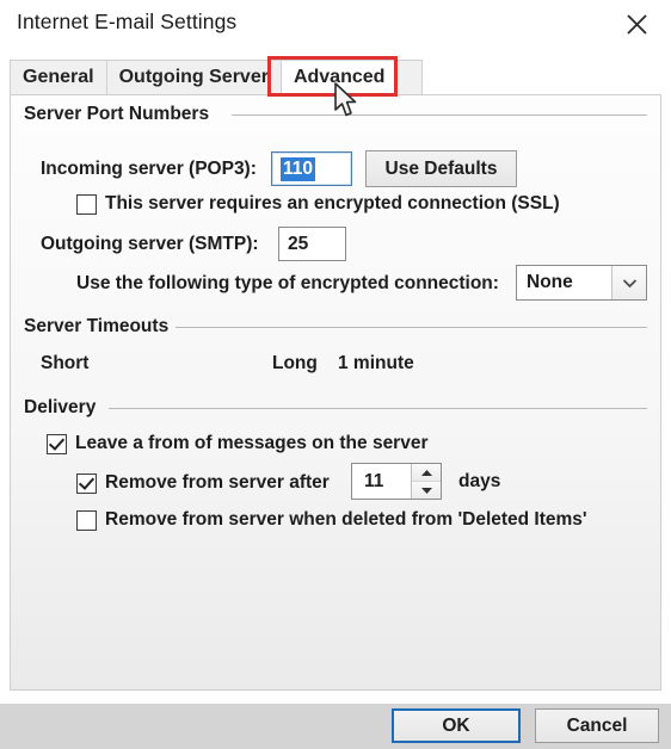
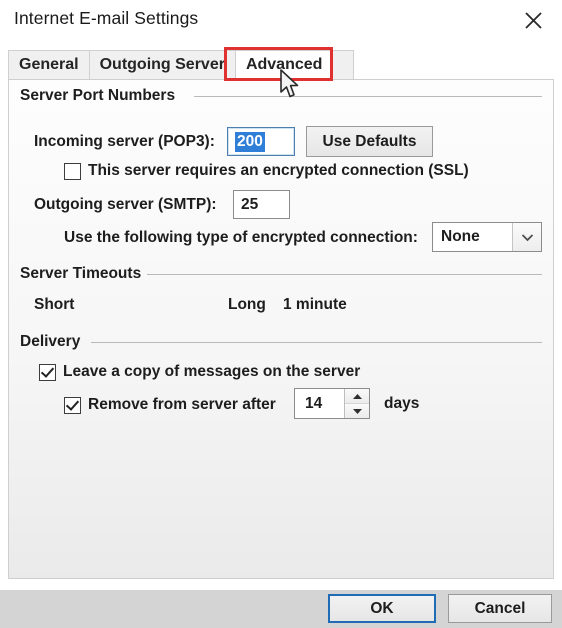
  Internet E-mail Settings
  Server Port Numbers
  Incoming server (POP3):
- 110
+ 200
  Use Defaults
  This server requires an encrypted connection (SSL)
  Outgoing server (SMTP):
  25
  Use the following type of encrypted connection:
  None
  Server Timeouts
  Short
  Long
  1 minute
  Delivery
- Leave a from of messages on the server
+ Leave a copy of messages on the server
  Remove from server after
- 11
+ 14
  days
- Remove from server when deleted from 'Deleted Items'
  General
  Outgoing Server
  Advanced
  OK
  Cancel
